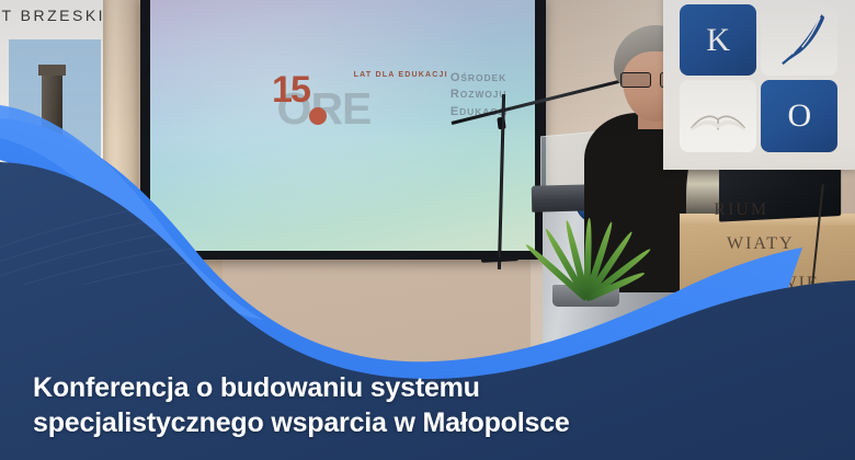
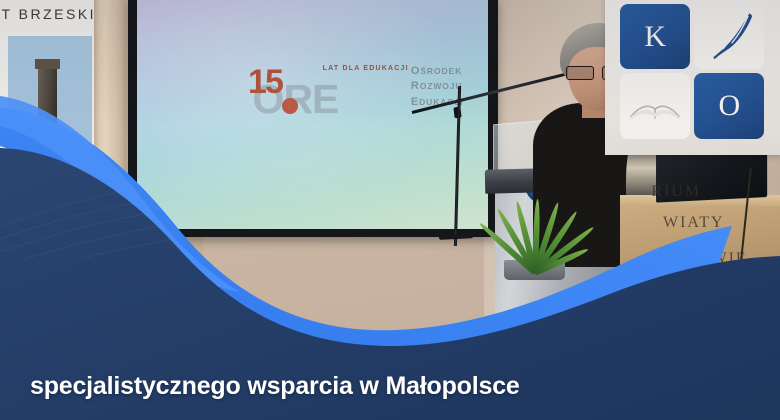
- Konferencja o budowaniu systemu
  specjalistycznego wsparcia w Małopolsce
